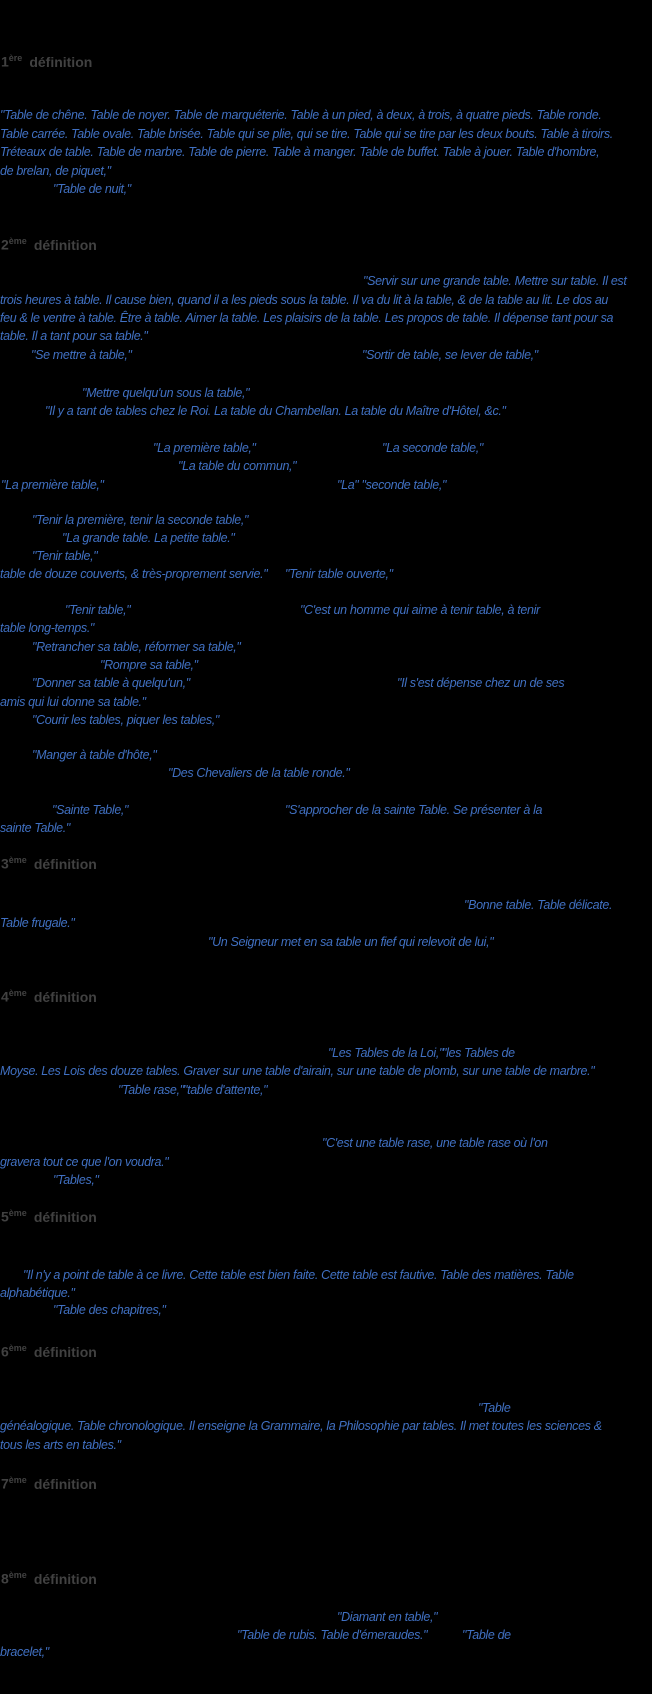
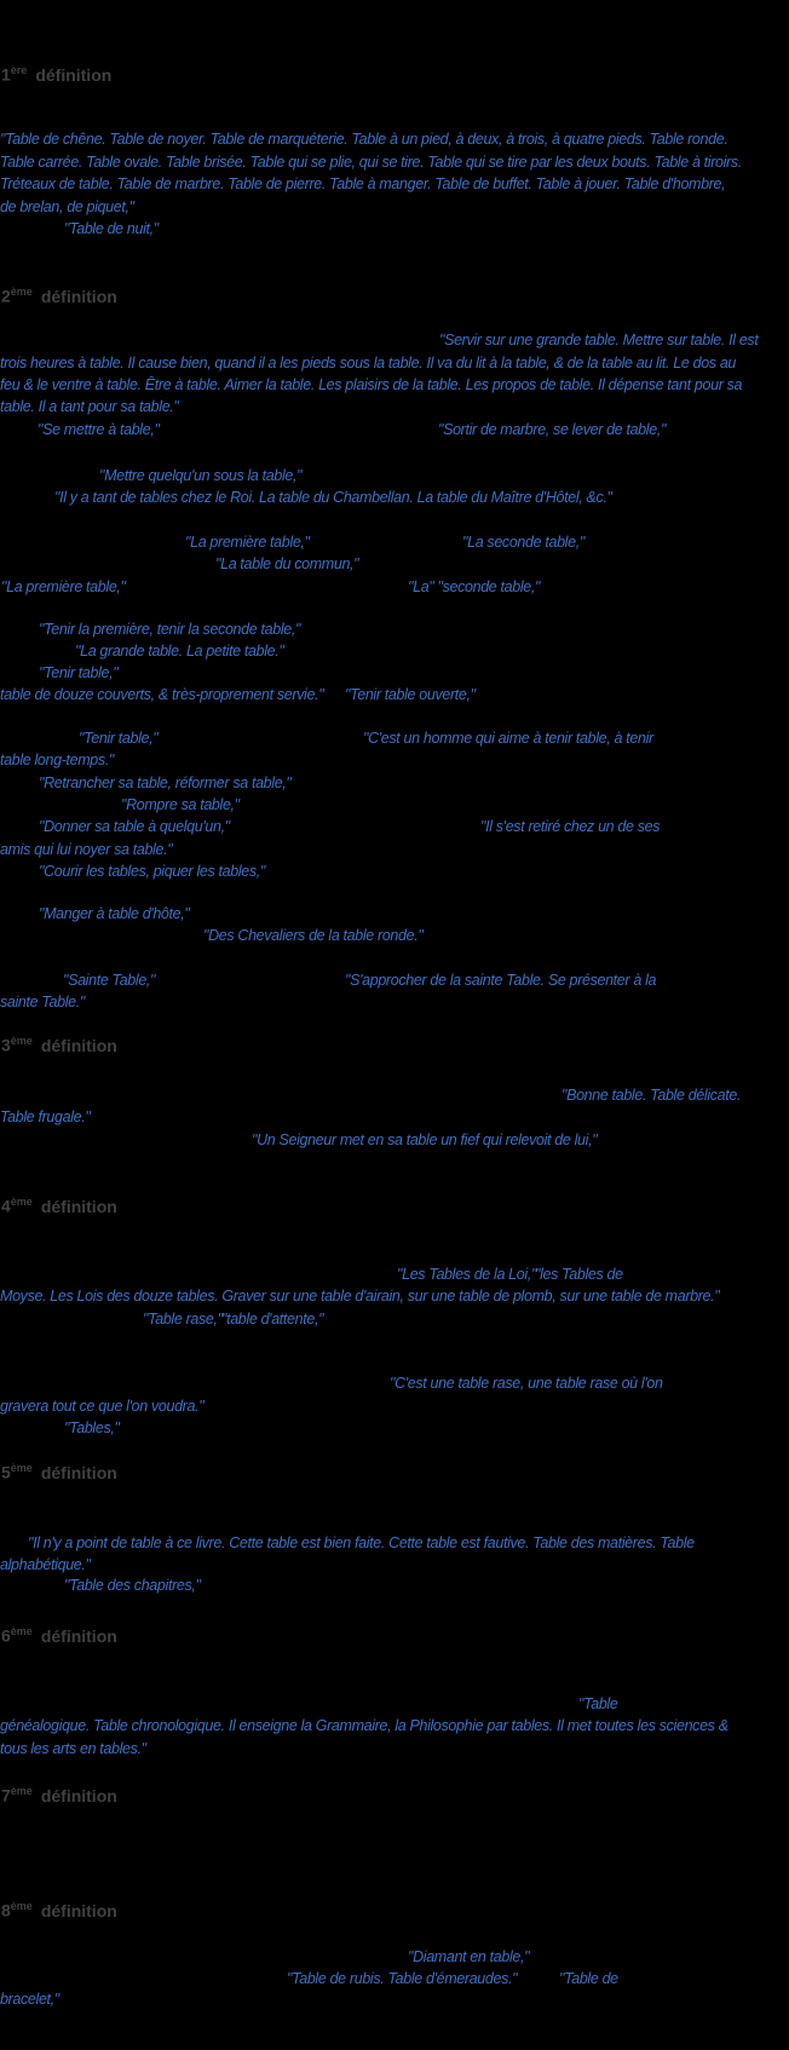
  1ère définition
  2ème définition
  3ème définition
  4ème définition
  5ème définition
  6ème définition
  7ème définition
  8ème définition
  "Table de chêne. Table de noyer. Table de marquéterie. Table à un pied, à deux, à trois, à quatre pieds. Table ronde.
  Table carrée. Table ovale. Table brisée. Table qui se plie, qui se tire. Table qui se tire par les deux bouts. Table à tiroirs.
  Tréteaux de table. Table de marbre. Table de pierre. Table à manger. Table de buffet. Table à jouer. Table d'hombre,
  de brelan, de piquet,"
  "Table de nuit,"
  "Servir sur une grande table. Mettre sur table. Il est
  trois heures à table. Il cause bien, quand il a les pieds sous la table. Il va du lit à la table, & de la table au lit. Le dos au
  feu & le ventre à table. Être à table. Aimer la table. Les plaisirs de la table. Les propos de table. Il dépense tant pour sa
  table. Il a tant pour sa table."
  "Se mettre à table,"
- "Sortir de table, se lever de table,"
+ "Sortir de marbre, se lever de table,"
  "Mettre quelqu'un sous la table,"
  "Il y a tant de tables chez le Roi. La table du Chambellan. La table du Maître d'Hôtel, &c."
  "La première table,"
  "La seconde table,"
  "La table du commun,"
  "La première table,"
  "La" "seconde table,"
  "Tenir la première, tenir la seconde table,"
  "La grande table. La petite table."
  "Tenir table,"
  table de douze couverts, & très-proprement servie."
  "Tenir table ouverte,"
  "Tenir table,"
  "C'est un homme qui aime à tenir table, à tenir
  table long-temps."
  "Retrancher sa table, réformer sa table,"
  "Rompre sa table,"
  "Donner sa table à quelqu'un,"
- "Il s'est dépense chez un de ses
+ "Il s'est retiré chez un de ses
- amis qui lui donne sa table."
+ amis qui lui noyer sa table."
  "Courir les tables, piquer les tables,"
  "Manger à table d'hôte,"
  "Des Chevaliers de la table ronde."
  "Sainte Table,"
  "S'approcher de la sainte Table. Se présenter à la
  sainte Table."
  "Bonne table. Table délicate.
  Table frugale."
  "Un Seigneur met en sa table un fief qui relevoit de lui,"
  "Les Tables de la Loi,"
  "les Tables de
  Moyse. Les Lois des douze tables. Graver sur une table d'airain, sur une table de plomb, sur une table de marbre."
  "Table rase,"
  "table d'attente,"
  "C'est une table rase, une table rase où l'on
  gravera tout ce que l'on voudra."
  "Tables,"
  "Il n'y a point de table à ce livre. Cette table est bien faite. Cette table est fautive. Table des matières. Table
  alphabétique."
  "Table des chapitres,"
  "Table
  généalogique. Table chronologique. Il enseigne la Grammaire, la Philosophie par tables. Il met toutes les sciences &
  tous les arts en tables."
  "Diamant en table,"
  "Table de rubis. Table d'émeraudes."
  "Table de
  bracelet,"
